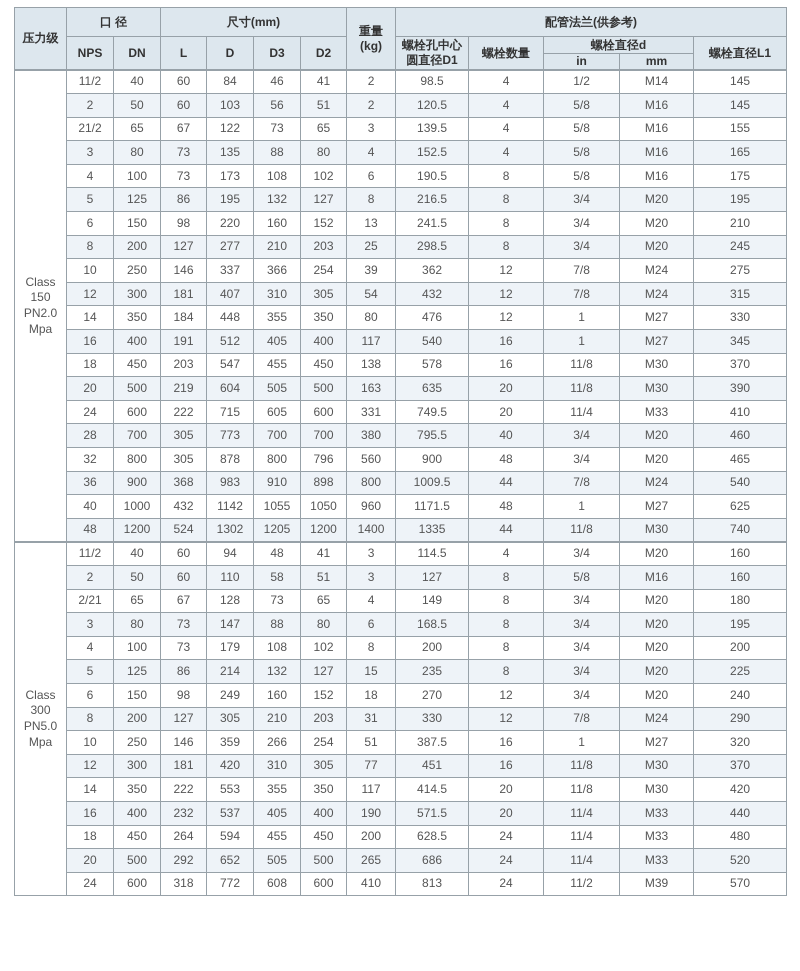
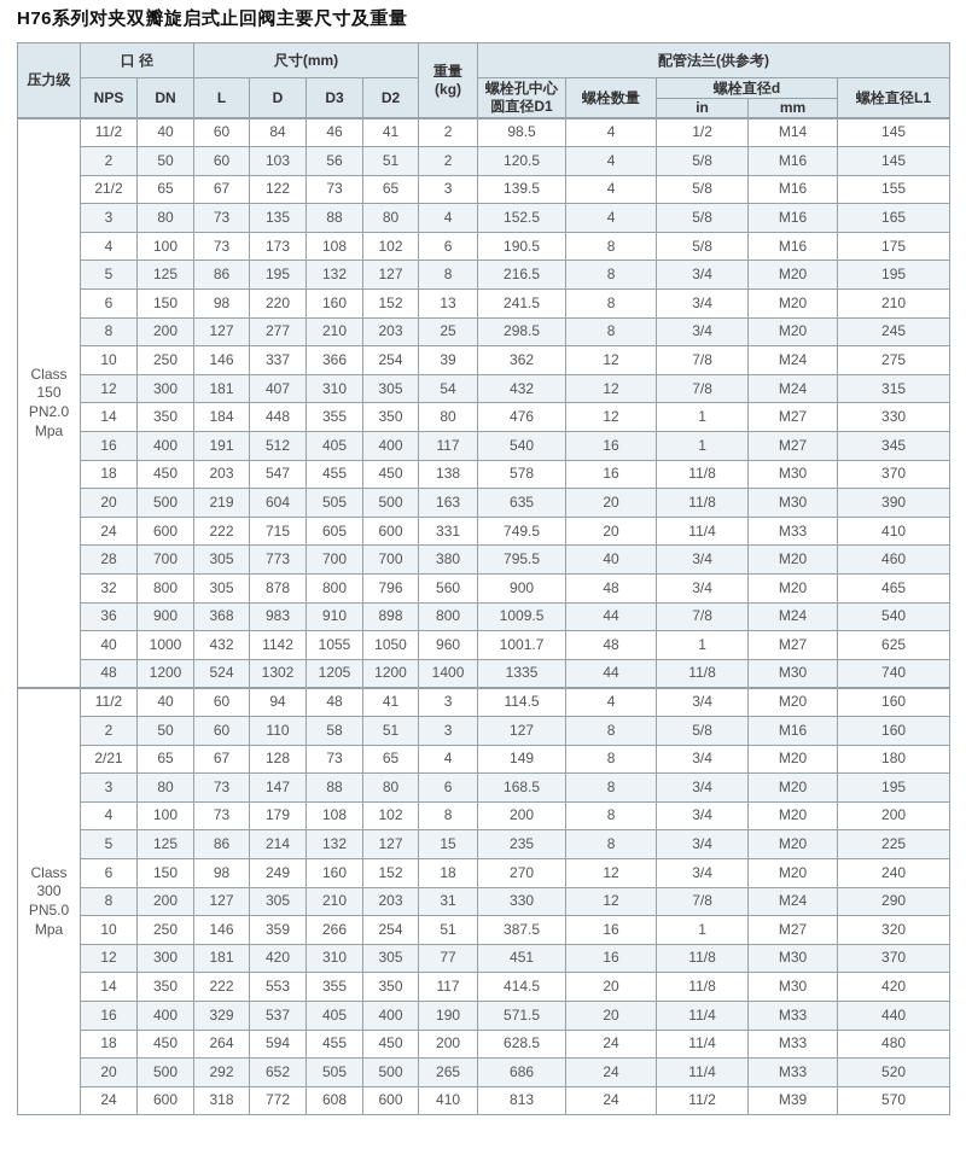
+ H76系列对夹双瓣旋启式止回阀主要尺寸及重量
  压力级	口 径	尺寸(mm)	重量 (kg)	配管法兰(供参考)
  NPS	DN	L	D	D3	D2	螺栓孔中心 圆直径D1	螺栓数量	螺栓直径d	螺栓直径L1
  in	mm
  Class 150 PN2.0 Mpa	11/2	40	60	84	46	41	2	98.5	4	1/2	M14	145
  2	50	60	103	56	51	2	120.5	4	5/8	M16	145
  21/2	65	67	122	73	65	3	139.5	4	5/8	M16	155
  3	80	73	135	88	80	4	152.5	4	5/8	M16	165
  4	100	73	173	108	102	6	190.5	8	5/8	M16	175
  5	125	86	195	132	127	8	216.5	8	3/4	M20	195
  6	150	98	220	160	152	13	241.5	8	3/4	M20	210
  8	200	127	277	210	203	25	298.5	8	3/4	M20	245
  10	250	146	337	366	254	39	362	12	7/8	M24	275
  12	300	181	407	310	305	54	432	12	7/8	M24	315
  14	350	184	448	355	350	80	476	12	1	M27	330
  16	400	191	512	405	400	117	540	16	1	M27	345
  18	450	203	547	455	450	138	578	16	11/8	M30	370
  20	500	219	604	505	500	163	635	20	11/8	M30	390
  24	600	222	715	605	600	331	749.5	20	11/4	M33	410
  28	700	305	773	700	700	380	795.5	40	3/4	M20	460
  32	800	305	878	800	796	560	900	48	3/4	M20	465
  36	900	368	983	910	898	800	1009.5	44	7/8	M24	540
- 40	1000	432	1142	1055	1050	960	1171.5	48	1	M27	625
+ 40	1000	432	1142	1055	1050	960	1001.7	48	1	M27	625
  48	1200	524	1302	1205	1200	1400	1335	44	11/8	M30	740
  Class 300 PN5.0 Mpa	11/2	40	60	94	48	41	3	114.5	4	3/4	M20	160
  2	50	60	110	58	51	3	127	8	5/8	M16	160
  2/21	65	67	128	73	65	4	149	8	3/4	M20	180
  3	80	73	147	88	80	6	168.5	8	3/4	M20	195
  4	100	73	179	108	102	8	200	8	3/4	M20	200
  5	125	86	214	132	127	15	235	8	3/4	M20	225
  6	150	98	249	160	152	18	270	12	3/4	M20	240
  8	200	127	305	210	203	31	330	12	7/8	M24	290
  10	250	146	359	266	254	51	387.5	16	1	M27	320
  12	300	181	420	310	305	77	451	16	11/8	M30	370
  14	350	222	553	355	350	117	414.5	20	11/8	M30	420
- 16	400	232	537	405	400	190	571.5	20	11/4	M33	440
+ 16	400	329	537	405	400	190	571.5	20	11/4	M33	440
  18	450	264	594	455	450	200	628.5	24	11/4	M33	480
  20	500	292	652	505	500	265	686	24	11/4	M33	520
  24	600	318	772	608	600	410	813	24	11/2	M39	570
